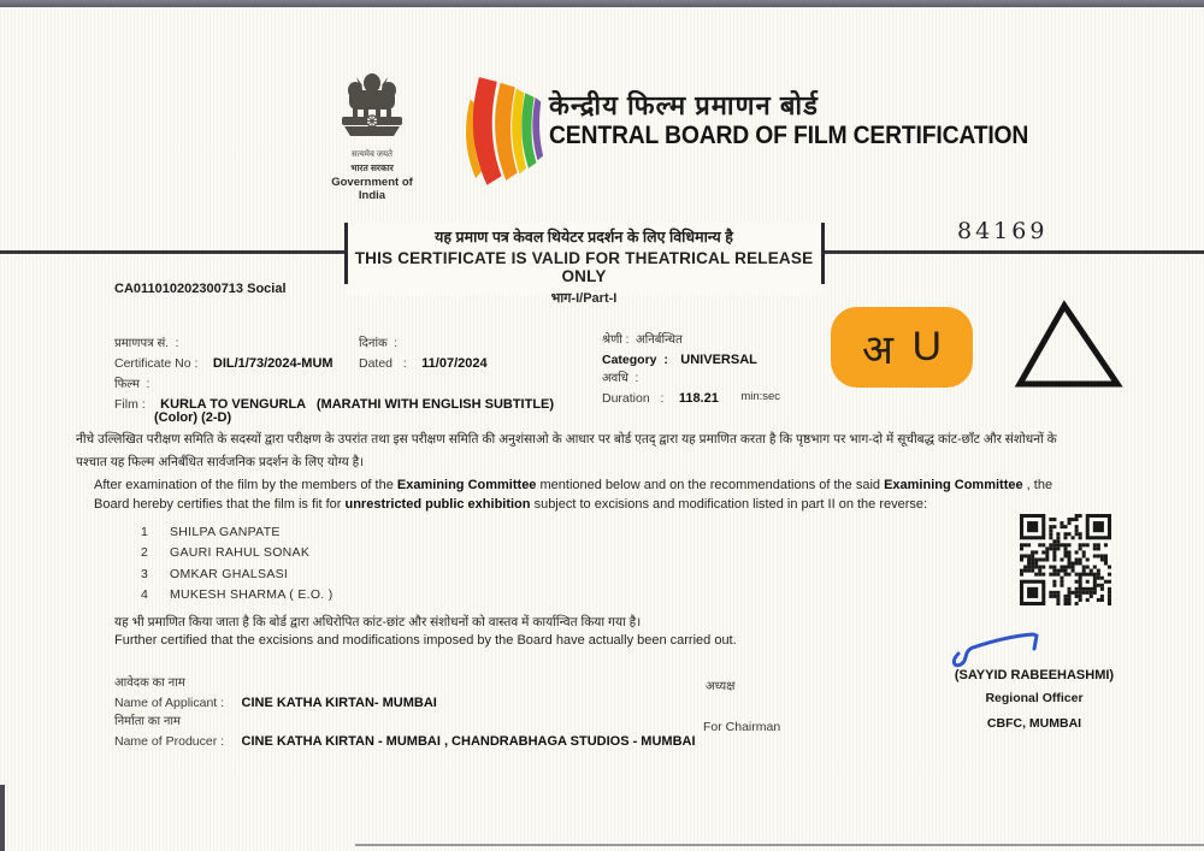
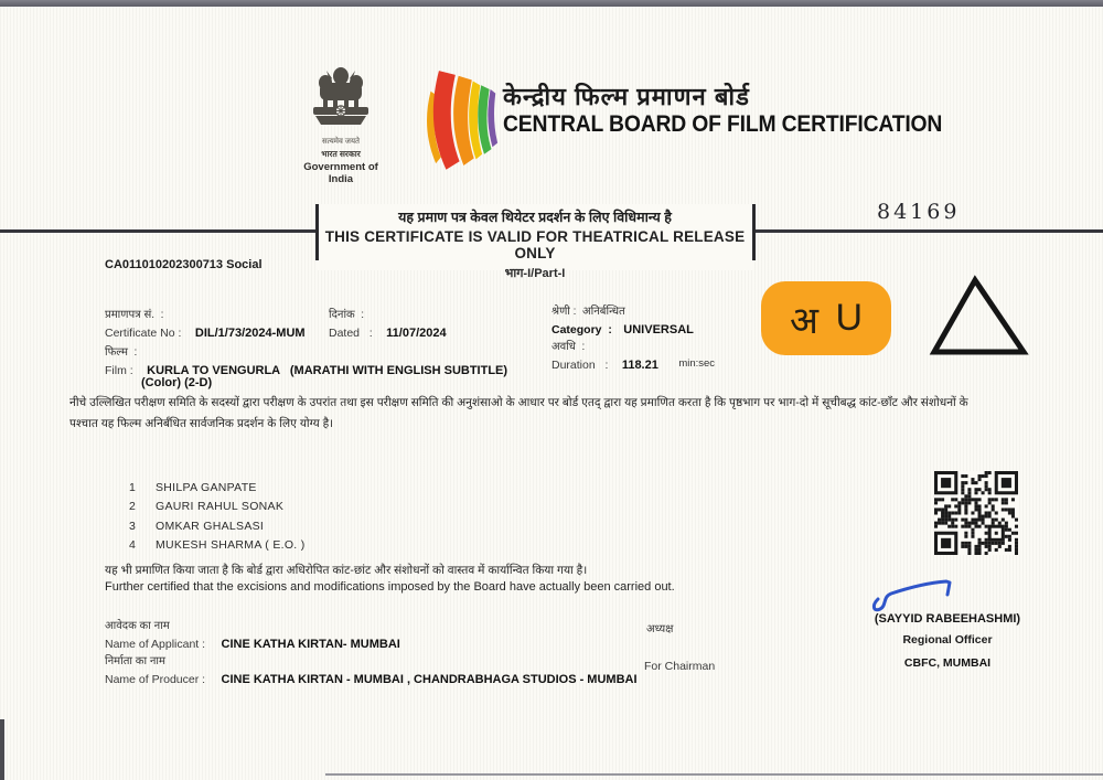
  भारत सरकार
  Government of India
  केन्द्रीय फिल्म प्रमाणन बोर्ड
  CENTRAL BOARD OF FILM CERTIFICATION
  84169
  यह प्रमाण पत्र केवल थियेटर प्रदर्शन के लिए विधिमान्य है
  THIS CERTIFICATE IS VALID FOR THEATRICAL RELEASE ONLY
  भाग-I/Part-I
  CA011010202300713 Social
  प्रमाणपत्र सं. :
  Certificate No : DIL/1/73/2024-MUM
  दिनांक :
  Dated : 11/07/2024
  श्रेणी : अनिर्बन्धित
  Category : UNIVERSAL
  फिल्म :
  Film : KURLA TO VENGURLA (MARATHI WITH ENGLISH SUBTITLE)
  (Color) (2-D)
  अवधि :
  Duration : 118.21 min:sec
  अ
  U
  नीचे उल्लिखित परीक्षण समिति के सदस्यों द्वारा परीक्षण के उपरांत तथा इस परीक्षण समिति की अनुशंसाओ के आधार पर बोर्ड एतद् द्वारा यह प्रमाणित करता है कि पृष्ठभाग पर भाग-दो में सूचीबद्ध कांट-छाँट और संशोधनों के पश्चात यह फिल्म अनिर्बंधित सार्वजनिक प्रदर्शन के लिए योग्य है।
- After examination of the film by the members of the Examining Committee mentioned below and on the recommendations of the said Examining Committee , the Board hereby certifies that the film is fit for unrestricted public exhibition subject to excisions and modification listed in part II on the reverse:
  1
  SHILPA GANPATE
  2
  GAURI RAHUL SONAK
  3
  OMKAR GHALSASI
  4
  MUKESH SHARMA ( E.O. )
  यह भी प्रमाणित किया जाता है कि बोर्ड द्वारा अधिरोपित कांट-छांट और संशोधनों को वास्तव में कार्यान्वित किया गया है।
  Further certified that the excisions and modifications imposed by the Board have actually been carried out.
  आवेदक का नाम
  Name of Applicant : CINE KATHA KIRTAN- MUMBAI
  निर्माता का नाम
  Name of Producer : CINE KATHA KIRTAN - MUMBAI , CHANDRABHAGA STUDIOS - MUMBAI
  अध्यक्ष
  For Chairman
  (SAYYID RABEEHASHMI)
  Regional Officer
  CBFC, MUMBAI
